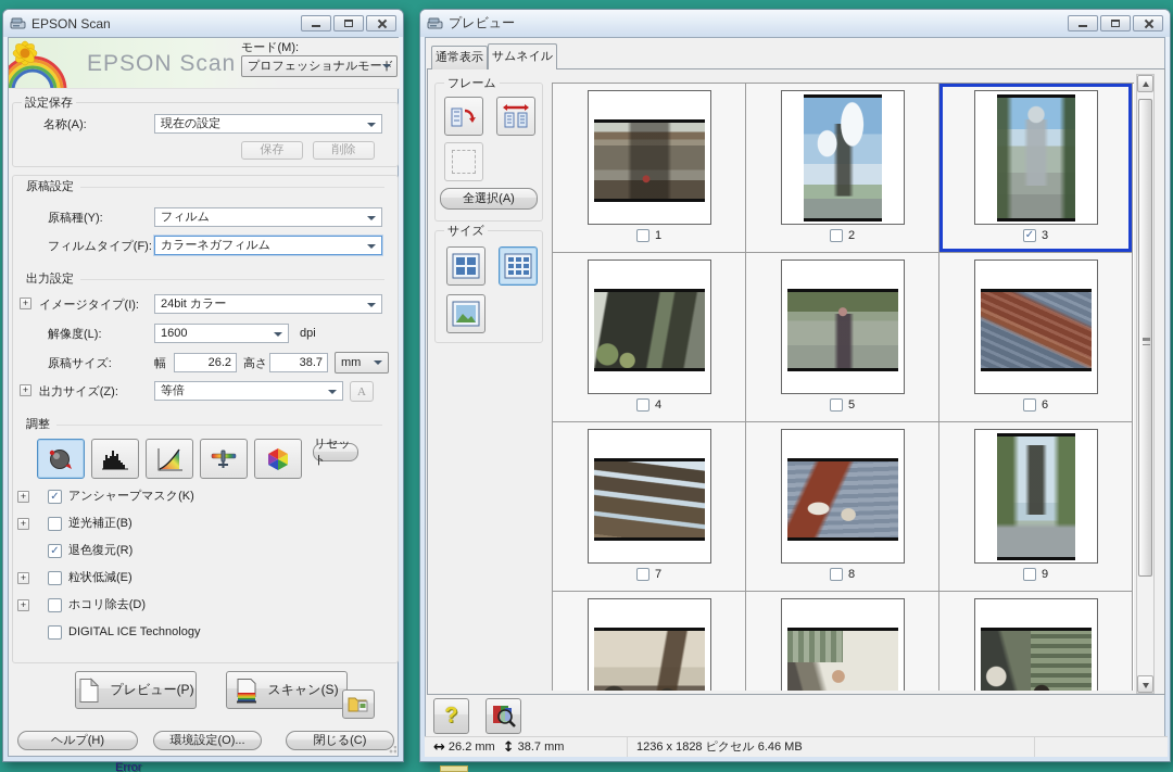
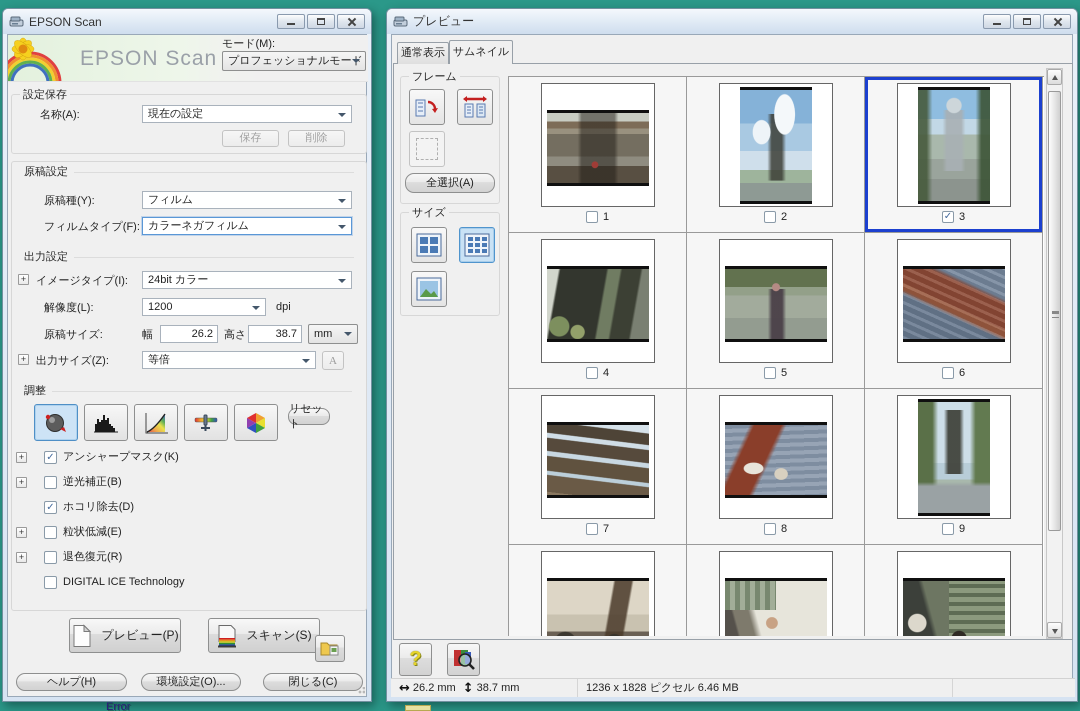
  EPSON Scan
  EPSON Scan
  モード(M):
  プロフェッショナルモード
  設定保存
  名称(A):
  現在の設定
  保存
  削除
  原稿設定
  原稿種(Y):
  フィルム
  フィルムタイプ(F):
  カラーネガフィルム
  出力設定
  +
  イメージタイプ(I):
  24bit カラー
  解像度(L):
- 1600
+ 1200
  dpi
  原稿サイズ:
  幅
  26.2
  高さ
  38.7
  mm
  +
  出力サイズ(Z):
  等倍
  A
  調整
  リセット
  +
  ✓
  アンシャープマスク(K)
  +
  逆光補正(B)
  ✓
- 退色復元(R)
+ ホコリ除去(D)
  +
  粒状低減(E)
  +
- ホコリ除去(D)
+ 退色復元(R)
  DIGITAL ICE Technology
  プレビュー(P)
  スキャン(S)
  ヘルプ(H)
  環境設定(O)...
  閉じる(C)
  プレビュー
  通常表示
  サムネイル
  フレーム
  全選択(A)
  サイズ
  1
  2
  ✓
  3
  4
  5
  6
  7
  8
  9
  ?
  ↔
  26.2 mm
  ↕
  38.7 mm
  1236 x 1828 ピクセル 6.46 MB
  Error
